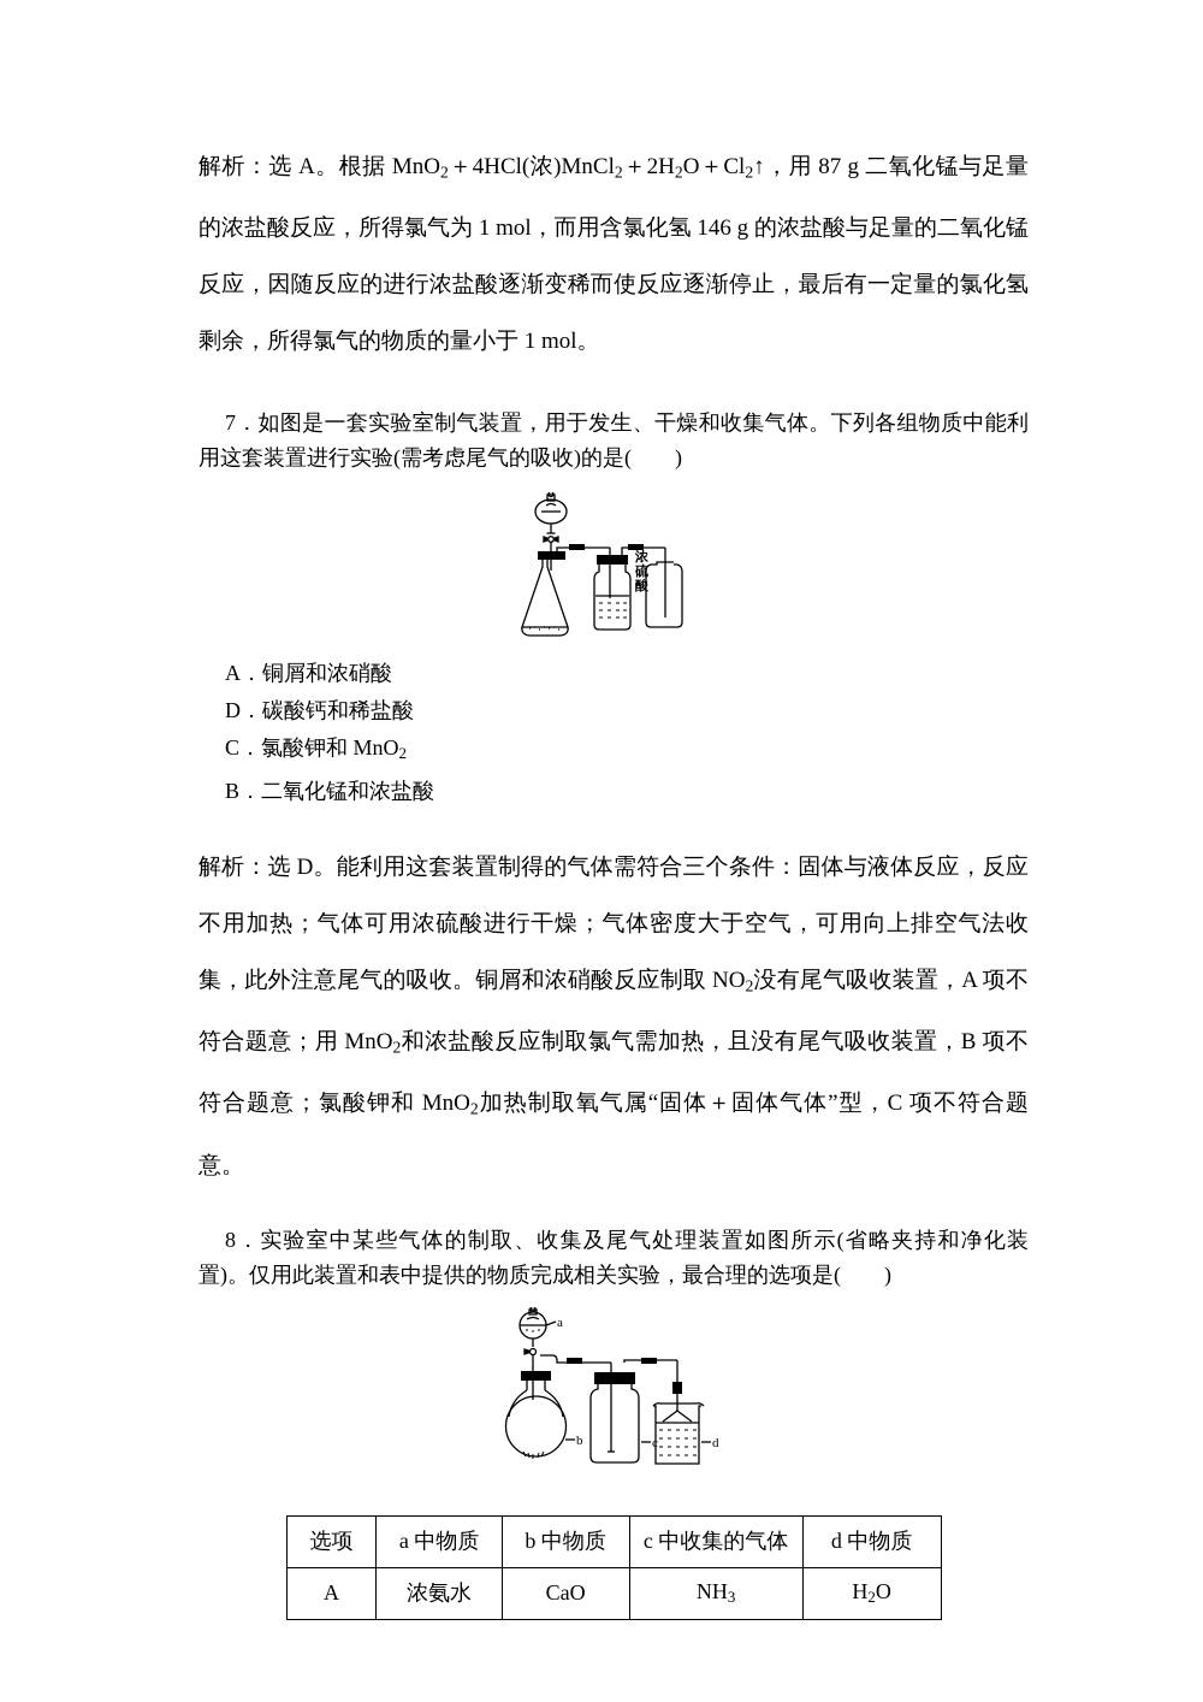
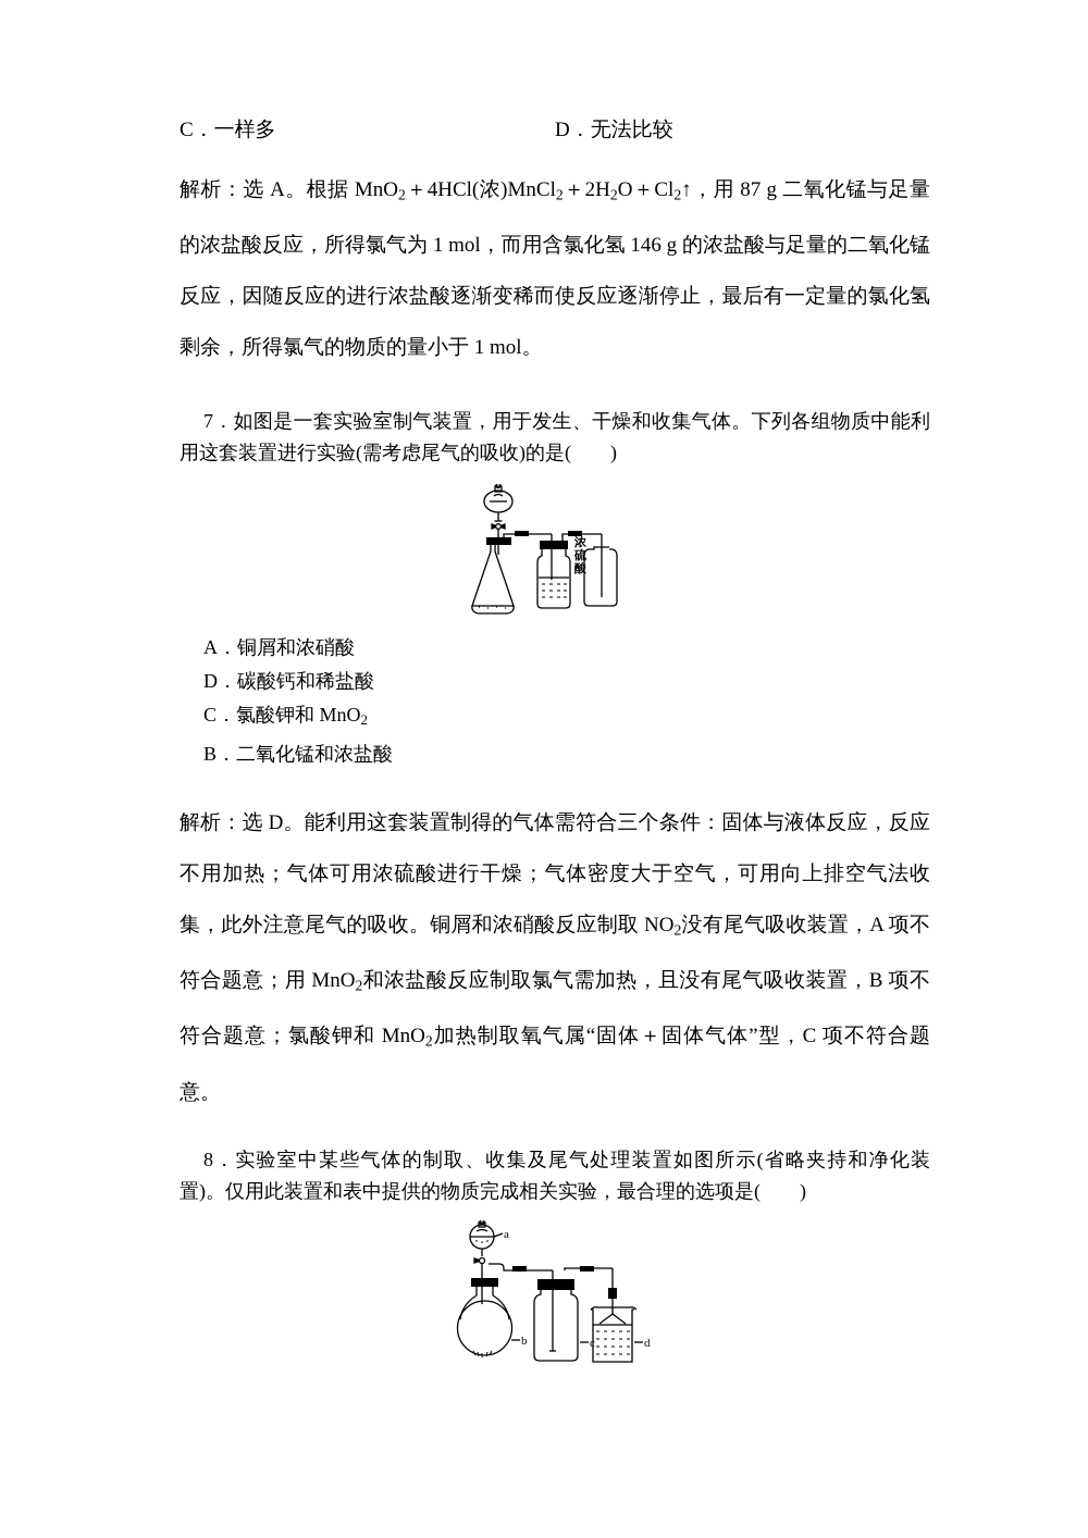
+ C．一样多
+ D．无法比较
  解析：选 A。根据 MnO2＋4HCl(浓)MnCl2＋2H2O＋Cl2↑，用 87 g 二氧化锰与足量的浓盐酸反应，所得氯气为 1 mol，而用含氯化氢 146 g 的浓盐酸与足量的二氧化锰反应，因随反应的进行浓盐酸逐渐变稀而使反应逐渐停止，最后有一定量的氯化氢剩余，所得氯气的物质的量小于 1 mol。
  7．如图是一套实验室制气装置，用于发生、干燥和收集气体。下列各组物质中能利用这套装置进行实验(需考虑尾气的吸收)的是( )
  浓硫酸
  A．铜屑和浓硝酸
  D．碳酸钙和稀盐酸
  C．氯酸钾和 MnO2
  B．二氧化锰和浓盐酸
  解析：选 D。能利用这套装置制得的气体需符合三个条件：固体与液体反应，反应不用加热；气体可用浓硫酸进行干燥；气体密度大于空气，可用向上排空气法收集，此外注意尾气的吸收。铜屑和浓硝酸反应制取 NO2没有尾气吸收装置，A 项不符合题意；用 MnO2和浓盐酸反应制取氯气需加热，且没有尾气吸收装置，B 项不符合题意；氯酸钾和 MnO2加热制取氧气属“固体＋固体气体”型，C 项不符合题意。
  8．实验室中某些气体的制取、收集及尾气处理装置如图所示(省略夹持和净化装置)。仅用此装置和表中提供的物质完成相关实验，最合理的选项是( )
  a
  b
  c
  d
- 选项	a 中物质	b 中物质	c 中收集的气体	d 中物质
- A	浓氨水	CaO	NH3	H2O
